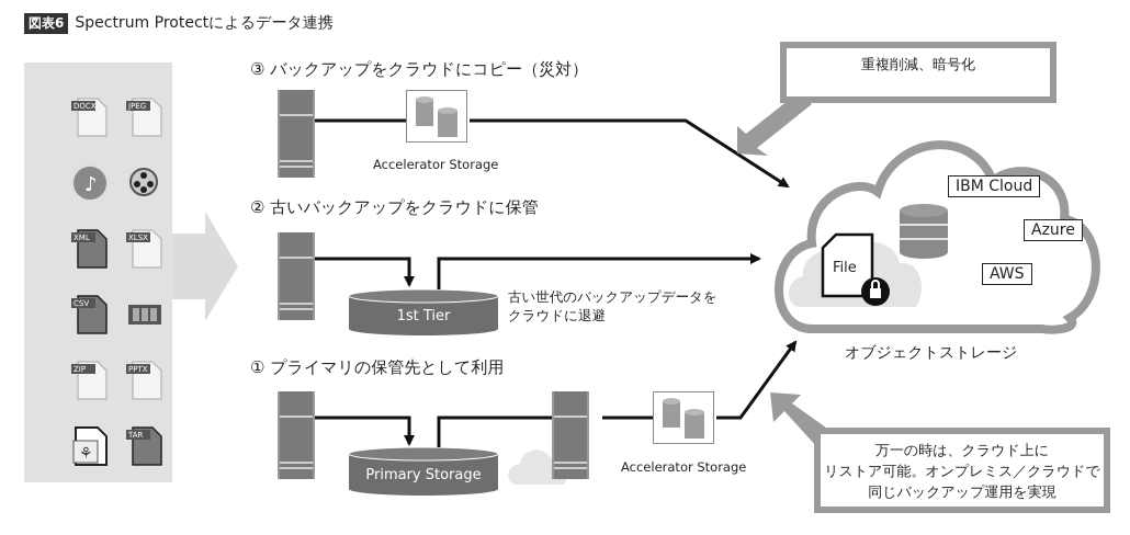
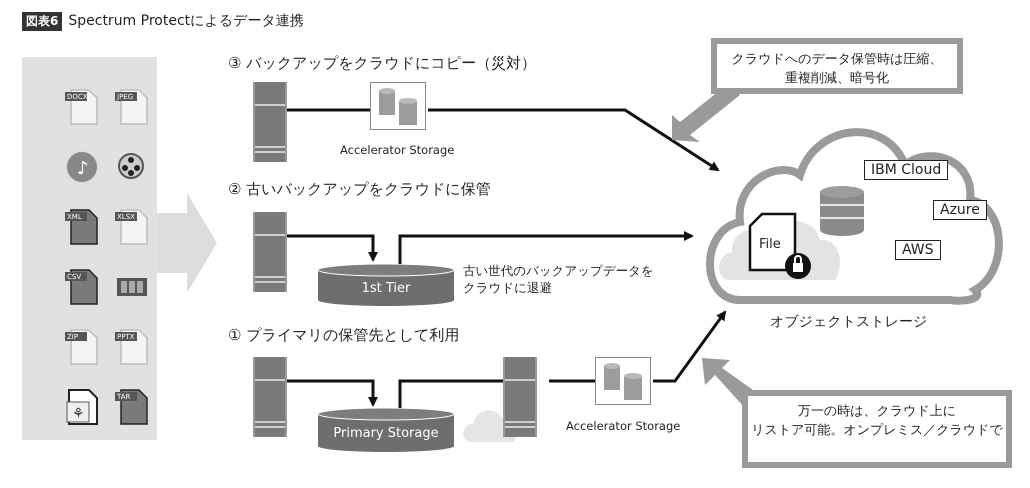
  図表6
  Spectrum Protectによるデータ連携
  DOCX
  JPEG
  ♪
  XML
  XLSX
  CSV
  ZIP
  PPTX
  ⚘
  TAR
  ③ バックアップをクラウドにコピー（災対）
  ② 古いバックアップをクラウドに保管
  ① プライマリの保管先として利用
  Accelerator Storage
  1st Tier
  古い世代のバックアップデータを
  クラウドに退避
  Primary Storage
  Accelerator Storage
  File
  IBM Cloud
  Azure
  AWS
  オブジェクトストレージ
+ クラウドへのデータ保管時は圧縮、
  重複削減、暗号化
  万一の時は、クラウド上に
  リストア可能。オンプレミス／クラウドで
- 同じバックアップ運用を実現
